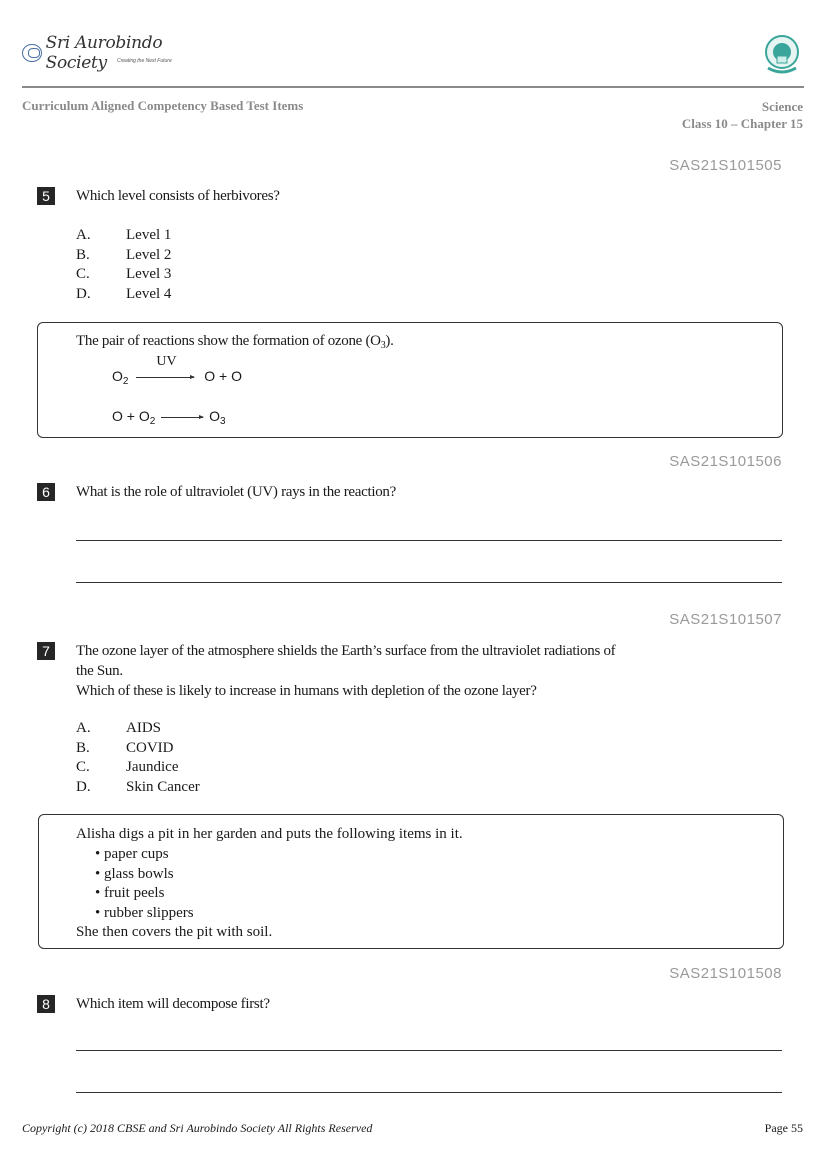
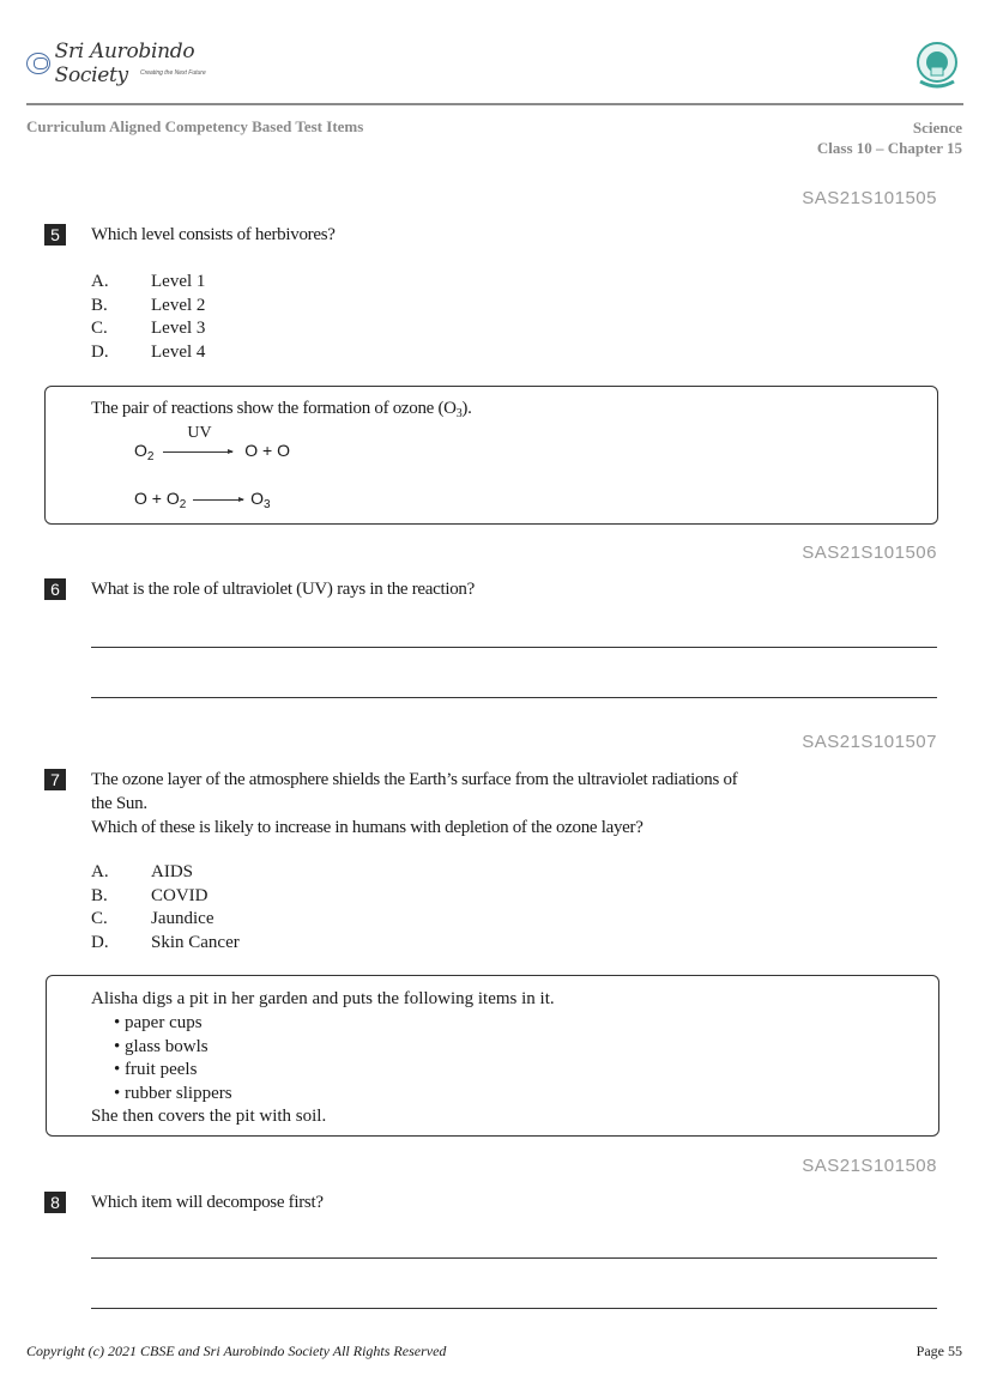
  Sri Aurobindo Society
  Curriculum Aligned Competency Based Test Items
  Science
  Class 10 – Chapter 15
  SAS21S101505
  5
  Which level consists of herbivores?
  A. Level 1
  B. Level 2
  C. Level 3
  D. Level 4
  The pair of reactions show the formation of ozone (O3).
  O2
  UV
  O + O
  O + O2 O3
  SAS21S101506
  6
  What is the role of ultraviolet (UV) rays in the reaction?
  SAS21S101507
  7
  The ozone layer of the atmosphere shields the Earth’s surface from the ultraviolet radiations of
  the Sun.
  Which of these is likely to increase in humans with depletion of the ozone layer?
  A. AIDS
  B. COVID
  C. Jaundice
  D. Skin Cancer
  Alisha digs a pit in her garden and puts the following items in it.
  • paper cups
  • glass bowls
  • fruit peels
  • rubber slippers
  She then covers the pit with soil.
  SAS21S101508
  8
  Which item will decompose first?
- Copyright (c) 2018 CBSE and Sri Aurobindo Society All Rights Reserved
+ Copyright (c) 2021 CBSE and Sri Aurobindo Society All Rights Reserved
  Page 55
